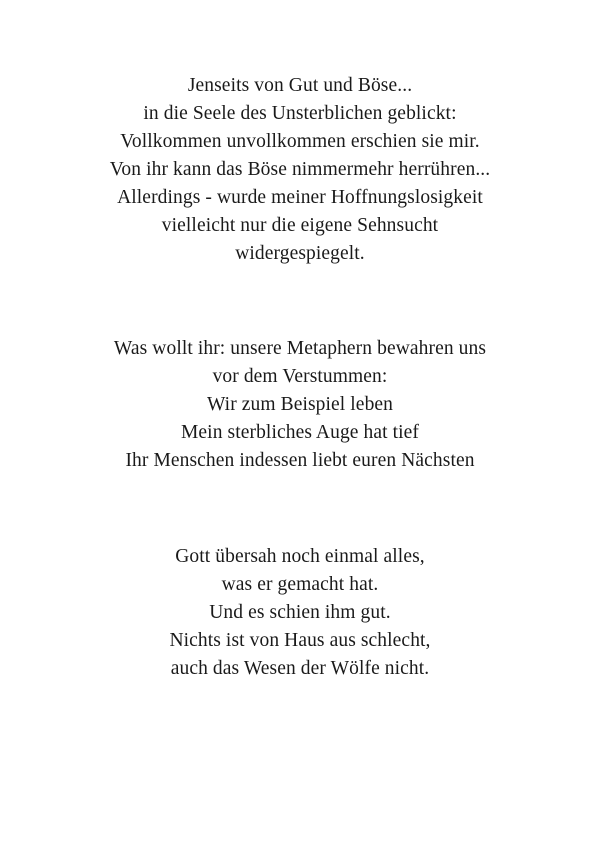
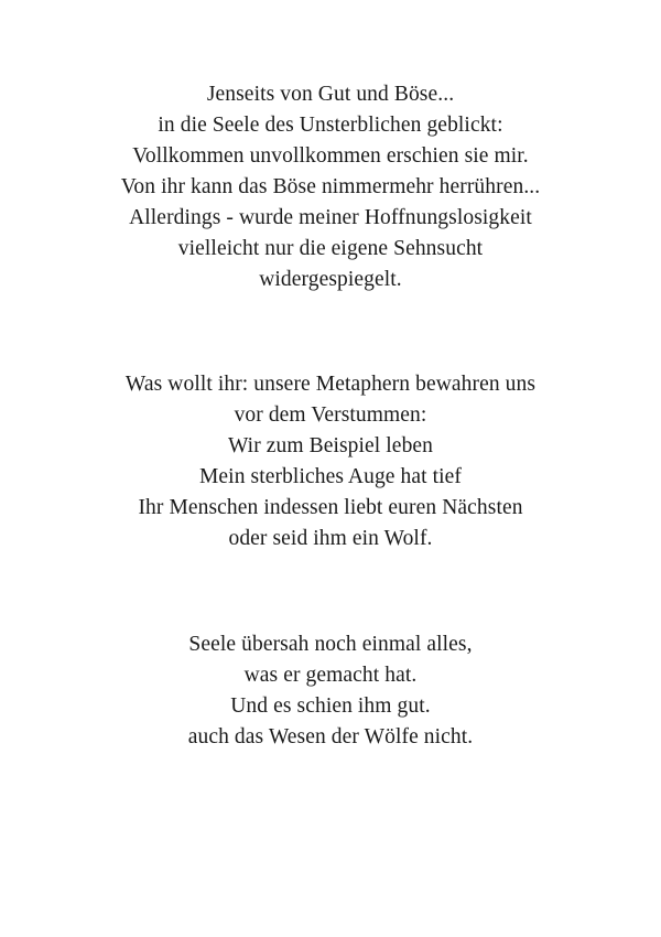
  Jenseits von Gut und Böse...
  in die Seele des Unsterblichen geblickt:
  Vollkommen unvollkommen erschien sie mir.
  Von ihr kann das Böse nimmermehr herrühren...
  Allerdings - wurde meiner Hoffnungslosigkeit
  vielleicht nur die eigene Sehnsucht
  widergespiegelt.
  Was wollt ihr: unsere Metaphern bewahren uns
  vor dem Verstummen:
  Wir zum Beispiel leben
  Mein sterbliches Auge hat tief
  Ihr Menschen indessen liebt euren Nächsten
+ oder seid ihm ein Wolf.
- Gott übersah noch einmal alles,
+ Seele übersah noch einmal alles,
  was er gemacht hat.
  Und es schien ihm gut.
- Nichts ist von Haus aus schlecht,
  auch das Wesen der Wölfe nicht.
